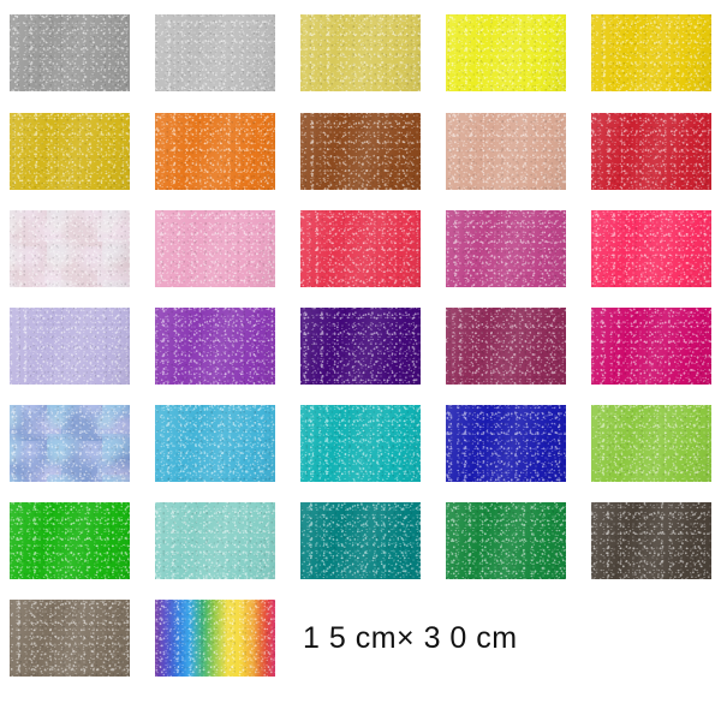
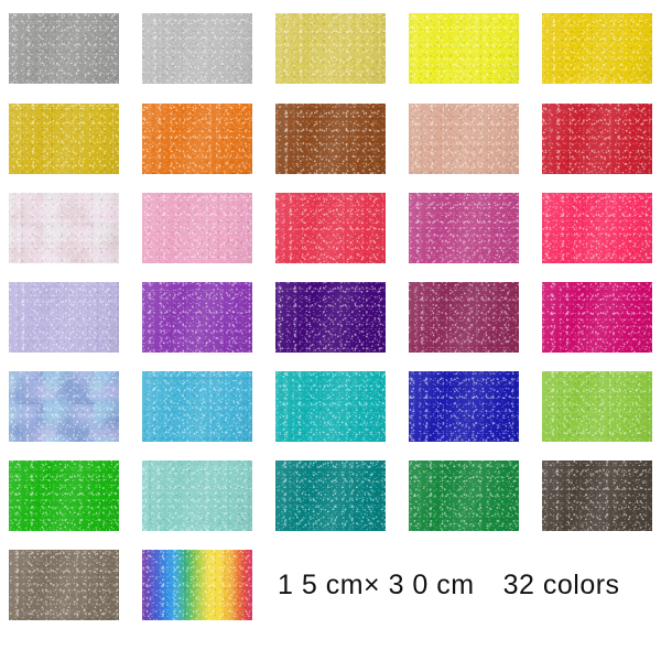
  1 5 cm× 3 0 cm
+ 32 colors
